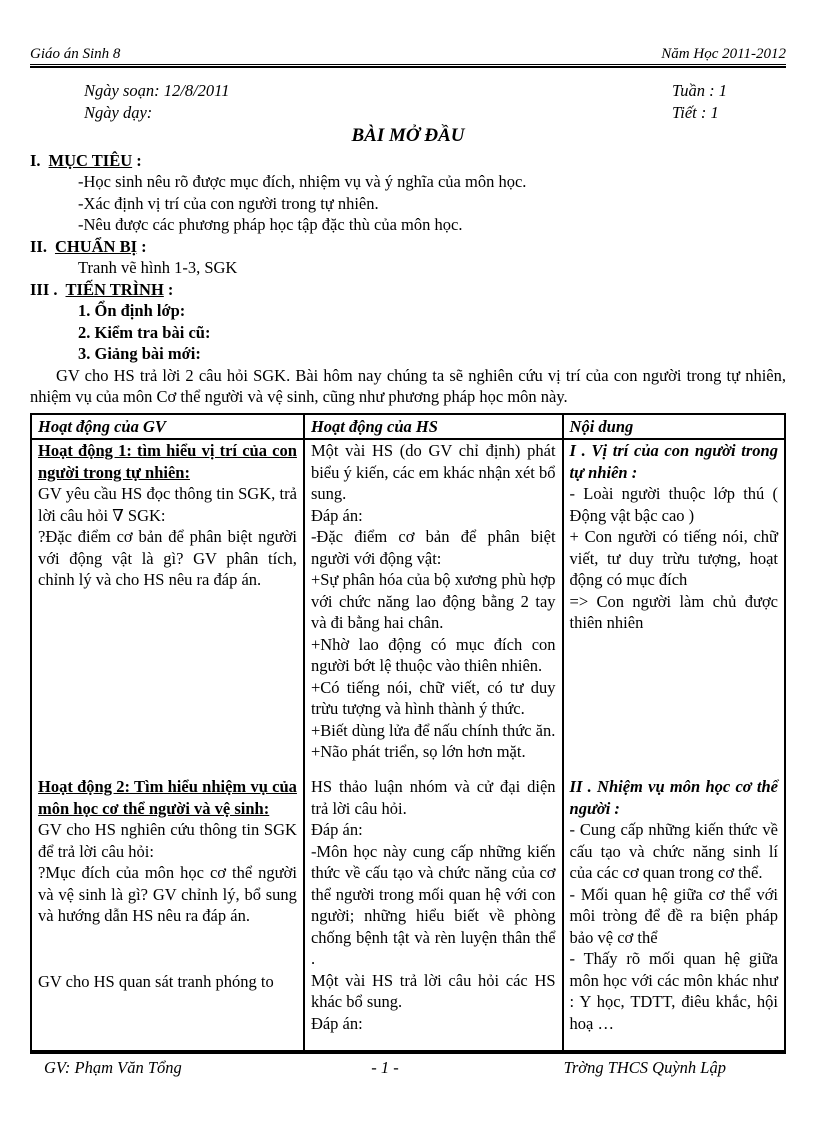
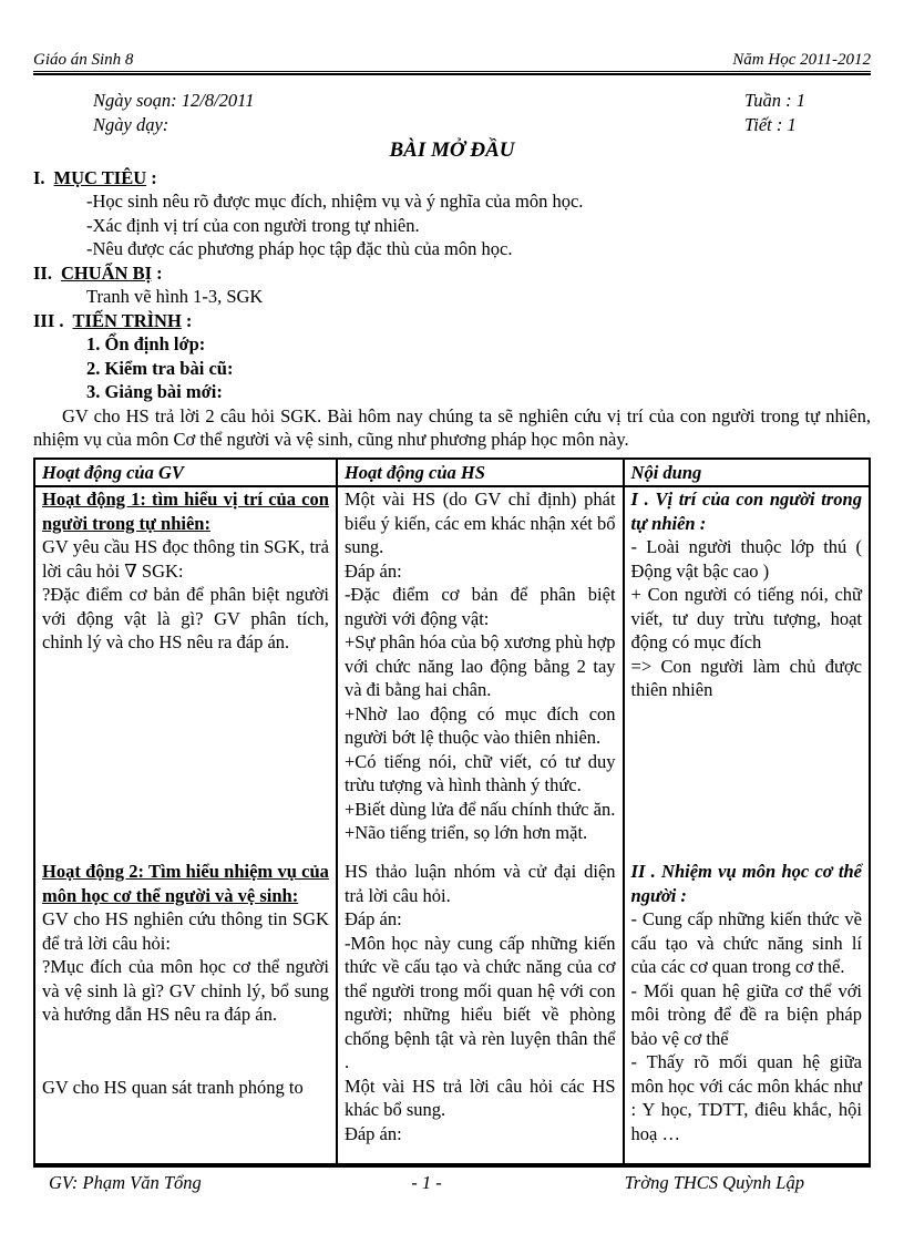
  Giáo án Sinh 8
  Năm Học 2011-2012
  Ngày soạn: 12/8/2011
  Tuần : 1
  Ngày dạy:
  Tiết : 1
  BÀI MỞ ĐẦU
  I. MỤC TIÊU :
  -Học sinh nêu rõ được mục đích, nhiệm vụ và ý nghĩa của môn học.
  -Xác định vị trí của con người trong tự nhiên.
  -Nêu được các phương pháp học tập đặc thù của môn học.
  II. CHUẨN BỊ :
  Tranh vẽ hình 1-3, SGK
  III . TIẾN TRÌNH :
  1. Ổn định lớp:
  2. Kiểm tra bài cũ:
  3. Giảng bài mới:
  GV cho HS trả lời 2 câu hỏi SGK. Bài hôm nay chúng ta sẽ nghiên cứu vị trí của con người trong tự nhiên, nhiệm vụ của môn Cơ thể người và vệ sinh, cũng như phương pháp học môn này.
  Hoạt động của GV	Hoạt động của HS	Nội dung
- Hoạt động 1: tìm hiểu vị trí của con người trong tự nhiên:GV yêu cầu HS đọc thông tin SGK, trả lời câu hỏi ∇ SGK:?Đặc điểm cơ bản để phân biệt người với động vật là gì? GV phân tích, chỉnh lý và cho HS nêu ra đáp án.	Một vài HS (do GV chỉ định) phát biểu ý kiến, các em khác nhận xét bổ sung.Đáp án:-Đặc điểm cơ bản để phân biệt người với động vật:+Sự phân hóa của bộ xương phù hợp với chức năng lao động bằng 2 tay và đi bằng hai chân.+Nhờ lao động có mục đích con người bớt lệ thuộc vào thiên nhiên.+Có tiếng nói, chữ viết, có tư duy trừu tượng và hình thành ý thức.+Biết dùng lửa để nấu chính thức ăn.+Não phát triển, sọ lớn hơn mặt.	I . Vị trí của con người trong tự nhiên :- Loài người thuộc lớp thú ( Động vật bậc cao )+ Con người có tiếng nói, chữ viết, tư duy trừu tượng, hoạt động có mục đích=> Con người làm chủ được thiên nhiên
+ Hoạt động 1: tìm hiểu vị trí của con người trong tự nhiên:GV yêu cầu HS đọc thông tin SGK, trả lời câu hỏi ∇ SGK:?Đặc điểm cơ bản để phân biệt người với động vật là gì? GV phân tích, chỉnh lý và cho HS nêu ra đáp án.	Một vài HS (do GV chỉ định) phát biểu ý kiến, các em khác nhận xét bổ sung.Đáp án:-Đặc điểm cơ bản để phân biệt người với động vật:+Sự phân hóa của bộ xương phù hợp với chức năng lao động bằng 2 tay và đi bằng hai chân.+Nhờ lao động có mục đích con người bớt lệ thuộc vào thiên nhiên.+Có tiếng nói, chữ viết, có tư duy trừu tượng và hình thành ý thức.+Biết dùng lửa để nấu chính thức ăn.+Não tiếng triển, sọ lớn hơn mặt.	I . Vị trí của con người trong tự nhiên :- Loài người thuộc lớp thú ( Động vật bậc cao )+ Con người có tiếng nói, chữ viết, tư duy trừu tượng, hoạt động có mục đích=> Con người làm chủ được thiên nhiên
  Hoạt động 2: Tìm hiểu nhiệm vụ của môn học cơ thể người và vệ sinh:GV cho HS nghiên cứu thông tin SGK để trả lời câu hỏi:?Mục đích của môn học cơ thể người và vệ sinh là gì? GV chỉnh lý, bổ sung và hướng dẫn HS nêu ra đáp án.GV cho HS quan sát tranh phóng to	HS thảo luận nhóm và cử đại diện trả lời câu hỏi.Đáp án:-Môn học này cung cấp những kiến thức về cấu tạo và chức năng của cơ thể người trong mối quan hệ với con người; những hiểu biết về phòng chống bệnh tật và rèn luyện thân thể .Một vài HS trả lời câu hỏi các HS khác bổ sung.Đáp án:	II . Nhiệm vụ môn học cơ thể người :- Cung cấp những kiến thức về cấu tạo và chức năng sinh lí của các cơ quan trong cơ thể.- Mối quan hệ giữa cơ thể với môi tròng để đề ra biện pháp bảo vệ cơ thể- Thấy rõ mối quan hệ giữa môn học với các môn khác như : Y học, TDTT, điêu khắc, hội hoạ …
  GV: Phạm Văn Tổng
  - 1 -
  Trờng THCS Quỳnh Lập
